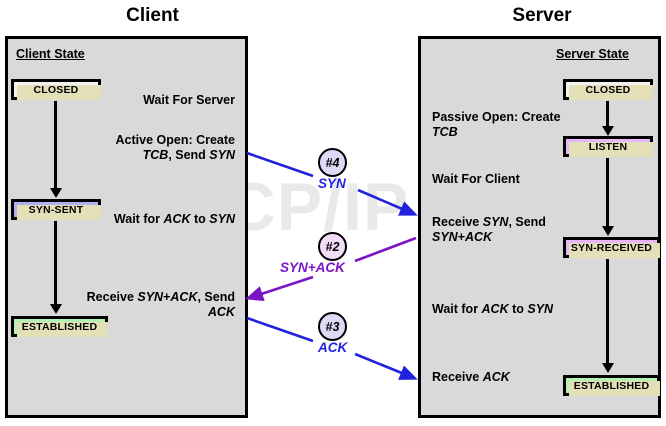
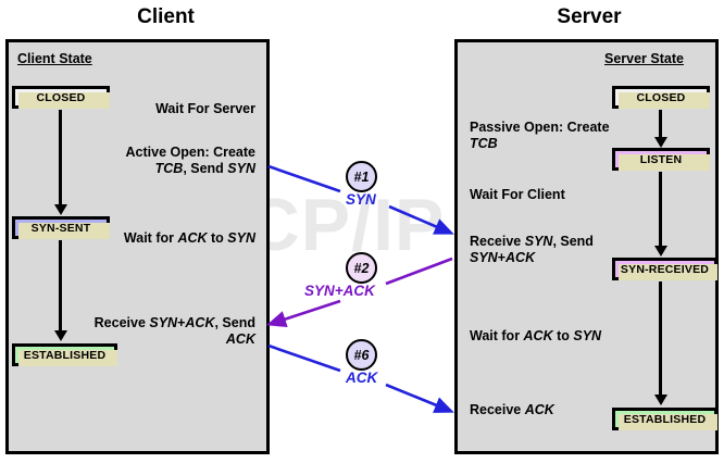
  Client
  Server
  Client State
  Server State
  CLOSED
  SYN-SENT
  ESTABLISHED
  CLOSED
  LISTEN
  SYN-RECEIVED
  ESTABLISHED
  Wait For Server
  Active Open: Create TCB, Send SYN
  Wait for ACK to SYN
  Receive SYN+ACK, Send ACK
  Passive Open: Create TCB
  Wait For Client
  Receive SYN, Send SYN+ACK
  Wait for ACK to SYN
  Receive ACK
- #4
+ #1
  #2
- #3
+ #6
  SYN
  SYN+ACK
  ACK
